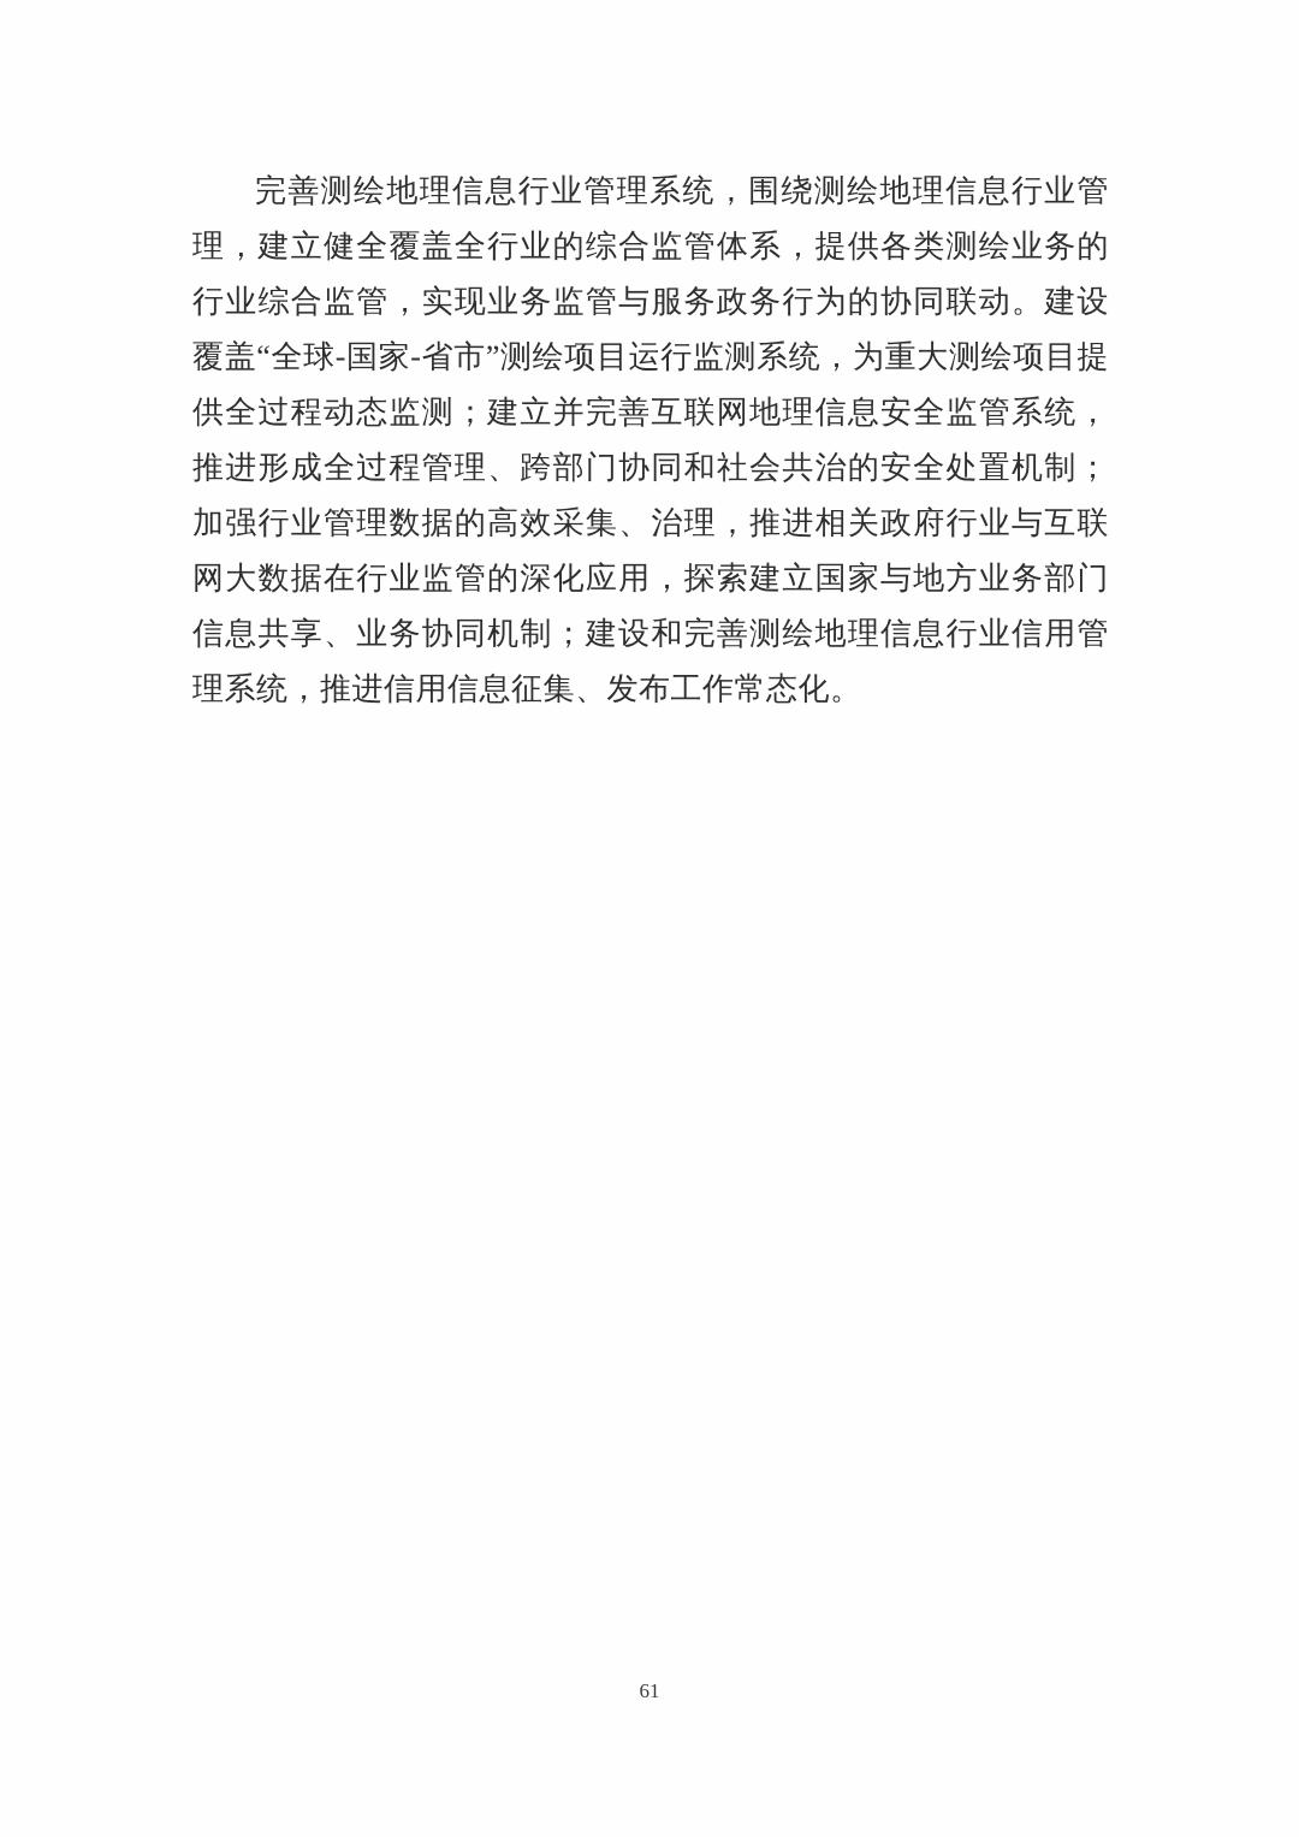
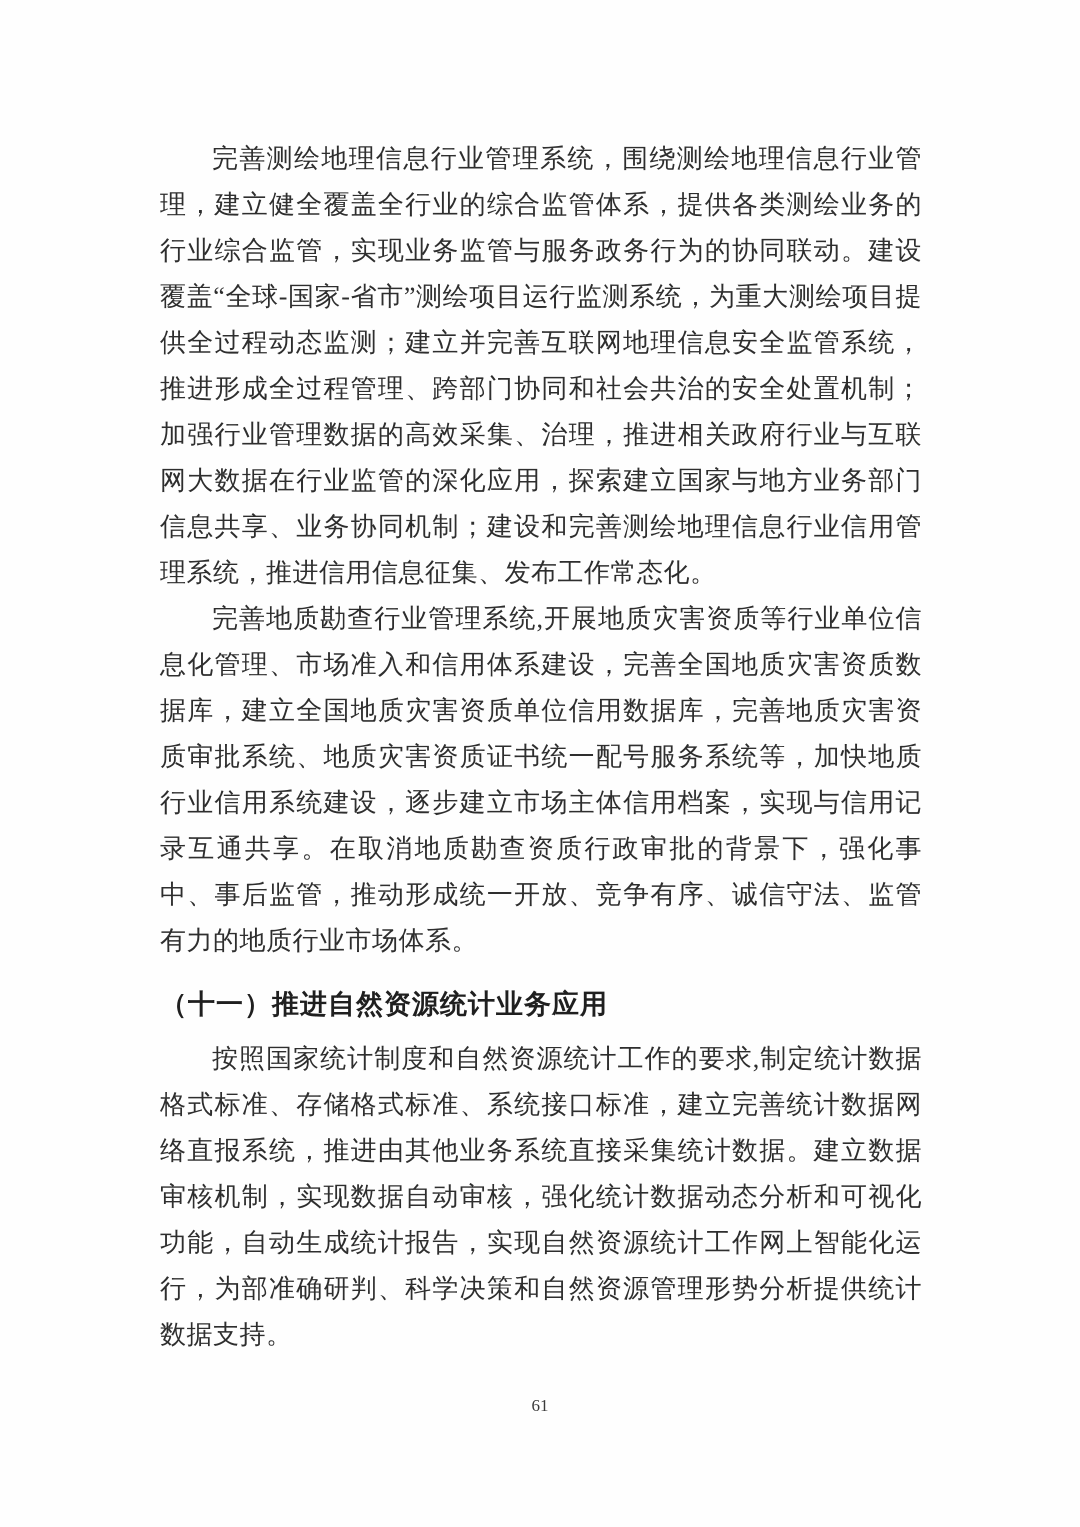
  完善测绘地理信息行业管理系统，围绕测绘地理信息行业管理，建立健全覆盖全行业的综合监管体系，提供各类测绘业务的行业综合监管，实现业务监管与服务政务行为的协同联动。建设覆盖“全球-国家-省市”测绘项目运行监测系统，为重大测绘项目提供全过程动态监测；建立并完善互联网地理信息安全监管系统，推进形成全过程管理、跨部门协同和社会共治的安全处置机制；加强行业管理数据的高效采集、治理，推进相关政府行业与互联网大数据在行业监管的深化应用，探索建立国家与地方业务部门信息共享、业务协同机制；建设和完善测绘地理信息行业信用管理系统，推进信用信息征集、发布工作常态化。
+ 完善地质勘查行业管理系统,开展地质灾害资质等行业单位信息化管理、市场准入和信用体系建设，完善全国地质灾害资质数据库，建立全国地质灾害资质单位信用数据库，完善地质灾害资质审批系统、地质灾害资质证书统一配号服务系统等，加快地质行业信用系统建设，逐步建立市场主体信用档案，实现与信用记录互通共享。在取消地质勘查资质行政审批的背景下，强化事中、事后监管，推动形成统一开放、竞争有序、诚信守法、监管有力的地质行业市场体系。
+ （十一）推进自然资源统计业务应用
+ 按照国家统计制度和自然资源统计工作的要求,制定统计数据格式标准、存储格式标准、系统接口标准，建立完善统计数据网络直报系统，推进由其他业务系统直接采集统计数据。建立数据审核机制，实现数据自动审核，强化统计数据动态分析和可视化功能，自动生成统计报告，实现自然资源统计工作网上智能化运行，为部准确研判、科学决策和自然资源管理形势分析提供统计数据支持。
  61
